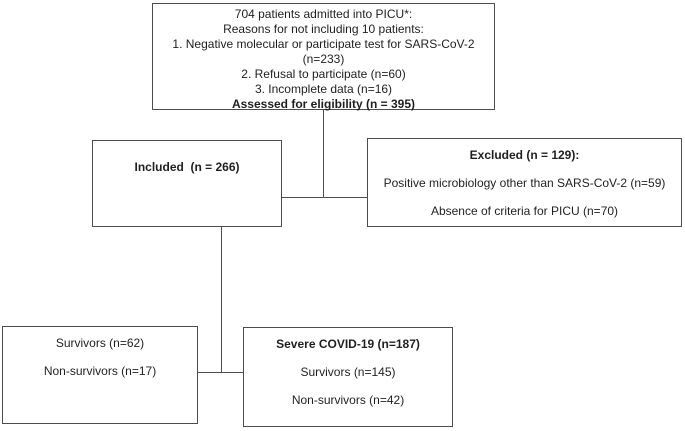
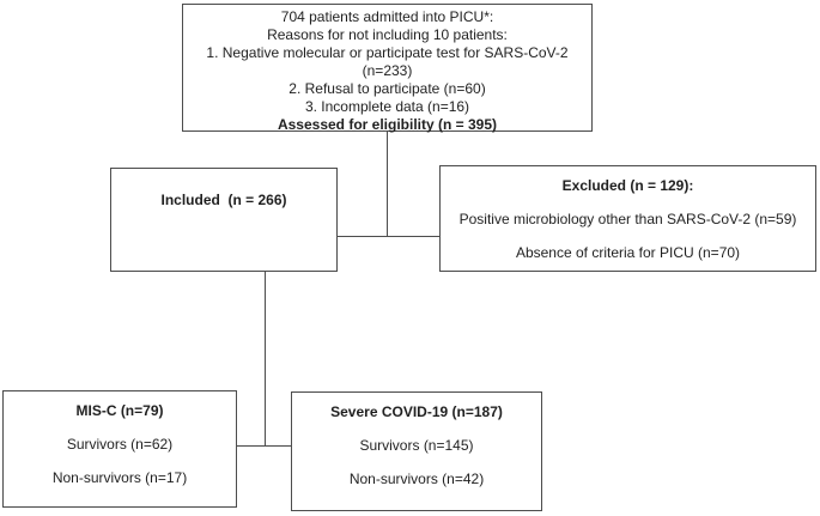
  704 patients admitted into PICU*:
  Reasons for not including 10 patients:
  1. Negative molecular or participate test for SARS-CoV-2
  (n=233)
  2. Refusal to participate (n=60)
  3. Incomplete data (n=16)
  Assessed for eligibility (n = 395)
  Included (n = 266)
  Excluded (n = 129):
  Positive microbiology other than SARS-CoV-2 (n=59)
  Absence of criteria for PICU (n=70)
+ MIS-C (n=79)
  Survivors (n=62)
  Non-survivors (n=17)
  Severe COVID-19 (n=187)
  Survivors (n=145)
  Non-survivors (n=42)
